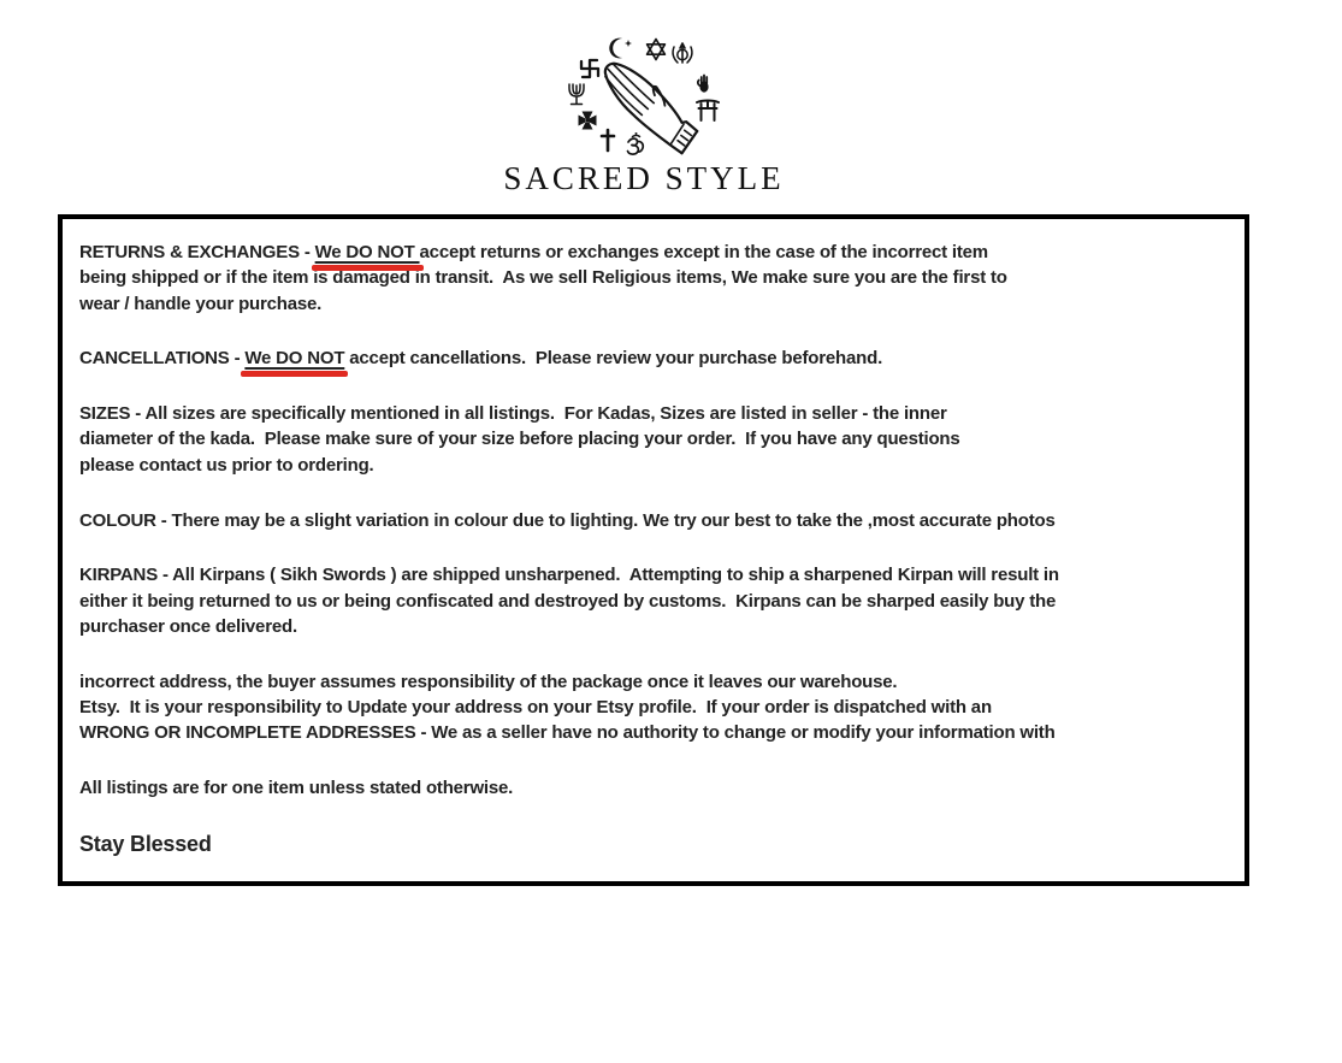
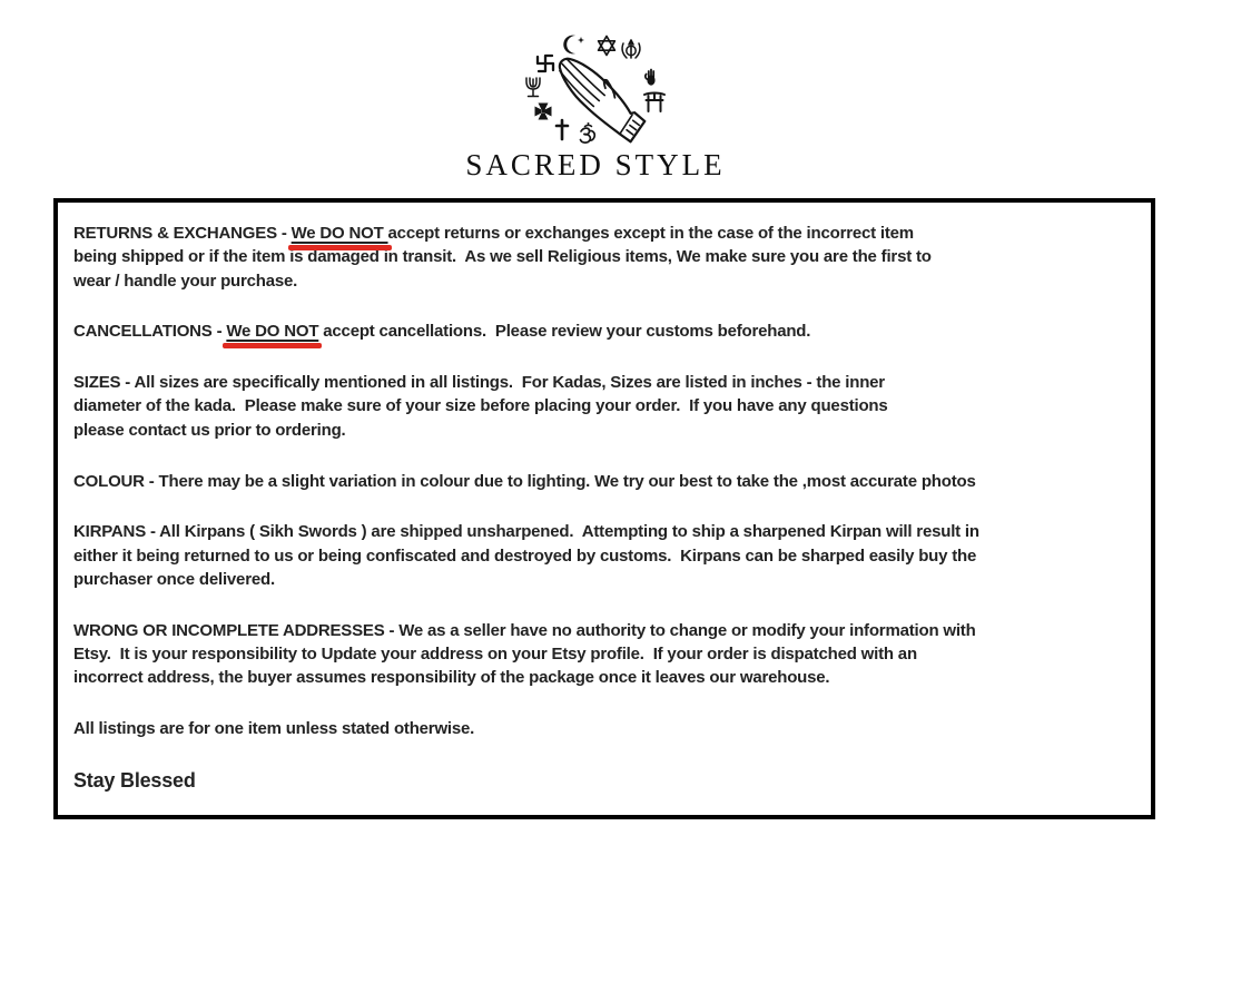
  SACRED STYLE
  RETURNS & EXCHANGES - We DO NOT accept returns or exchanges except in the case of the incorrect item
  being shipped or if the item is damaged in transit. As we sell Religious items, We make sure you are the first to
  wear / handle your purchase.
- CANCELLATIONS - We DO NOT accept cancellations. Please review your purchase beforehand.
+ CANCELLATIONS - We DO NOT accept cancellations. Please review your customs beforehand.
- SIZES - All sizes are specifically mentioned in all listings. For Kadas, Sizes are listed in seller - the inner
+ SIZES - All sizes are specifically mentioned in all listings. For Kadas, Sizes are listed in inches - the inner
  diameter of the kada. Please make sure of your size before placing your order. If you have any questions
  please contact us prior to ordering.
  COLOUR - There may be a slight variation in colour due to lighting. We try our best to take the ,most accurate photos
  KIRPANS - All Kirpans ( Sikh Swords ) are shipped unsharpened. Attempting to ship a sharpened Kirpan will result in
  either it being returned to us or being confiscated and destroyed by customs. Kirpans can be sharped easily buy the
  purchaser once delivered.
- incorrect address, the buyer assumes responsibility of the package once it leaves our warehouse.
+ WRONG OR INCOMPLETE ADDRESSES - We as a seller have no authority to change or modify your information with
  Etsy. It is your responsibility to Update your address on your Etsy profile. If your order is dispatched with an
- WRONG OR INCOMPLETE ADDRESSES - We as a seller have no authority to change or modify your information with
+ incorrect address, the buyer assumes responsibility of the package once it leaves our warehouse.
  All listings are for one item unless stated otherwise.
  Stay Blessed
